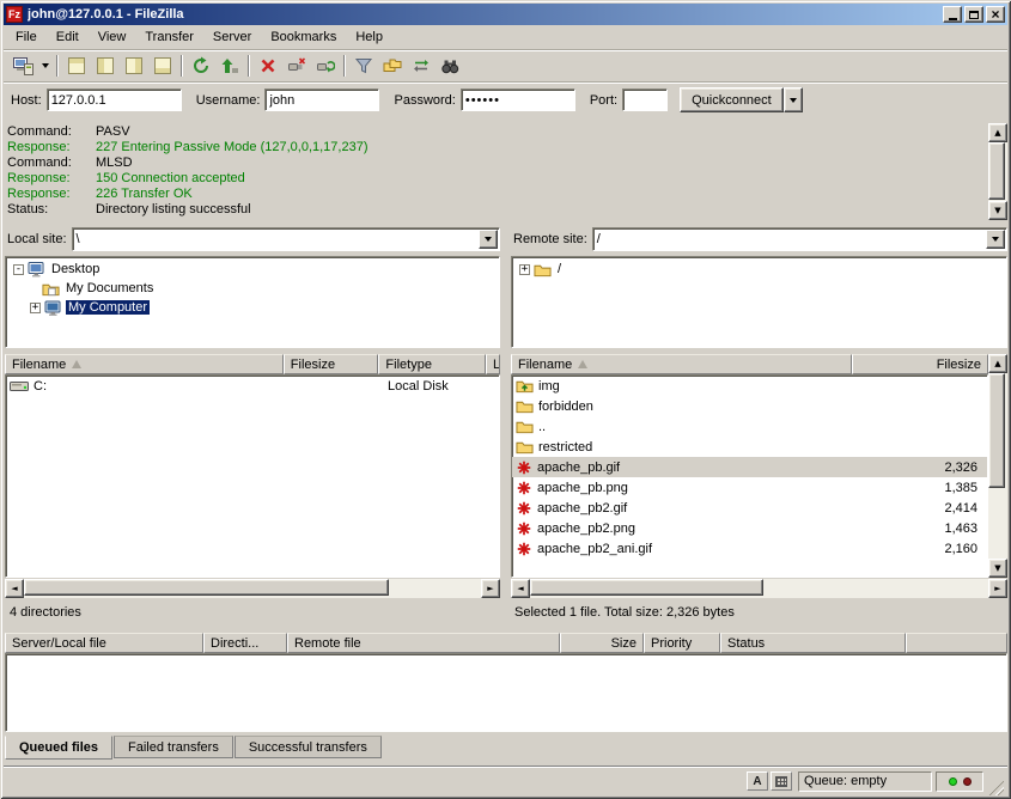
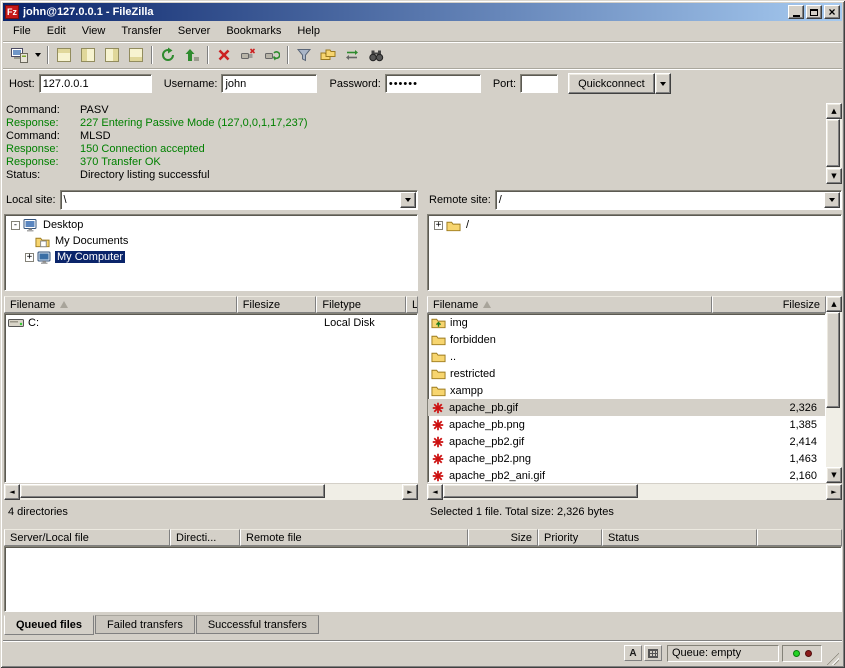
  Fz
  john@127.0.0.1 - FileZilla
  File
  Edit
  View
  Transfer
  Server
  Bookmarks
  Help
  Host:
  127.0.0.1
  Username:
  john
  Password:
  ••••••
  Port:
  Quickconnect
  Command:
  PASV
  Response:
  227 Entering Passive Mode (127,0,0,1,17,237)
  Command:
  MLSD
  Response:
  150 Connection accepted
  Response:
- 226 Transfer OK
+ 370 Transfer OK
  Status:
  Directory listing successful
  ▲
  ▼
  Local site:
  \
  Remote site:
  /
  -
  Desktop
  My Documents
  +
  My Computer
  +
  /
  Filename
  Filesize
  Filetype
  L
  C:
  Local Disk
  Filename
  Filesize
  img
  forbidden
  ..
  restricted
+ xampp
  apache_pb.gif
  2,326
  apache_pb.png
  1,385
  apache_pb2.gif
  2,414
  apache_pb2.png
  1,463
  apache_pb2_ani.gif
  2,160
  ▲
  ▼
  ◄
  ►
  ◄
  ►
  4 directories
  Selected 1 file. Total size: 2,326 bytes
  Server/Local file
  Directi...
  Remote file
  Size
  Priority
  Status
  Queued files
  Failed transfers
  Successful transfers
  A
  Queue: empty
